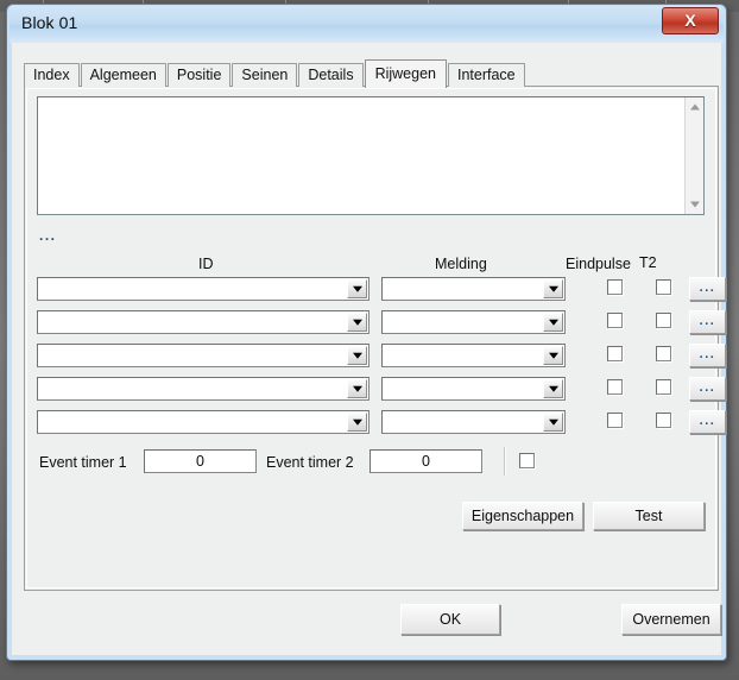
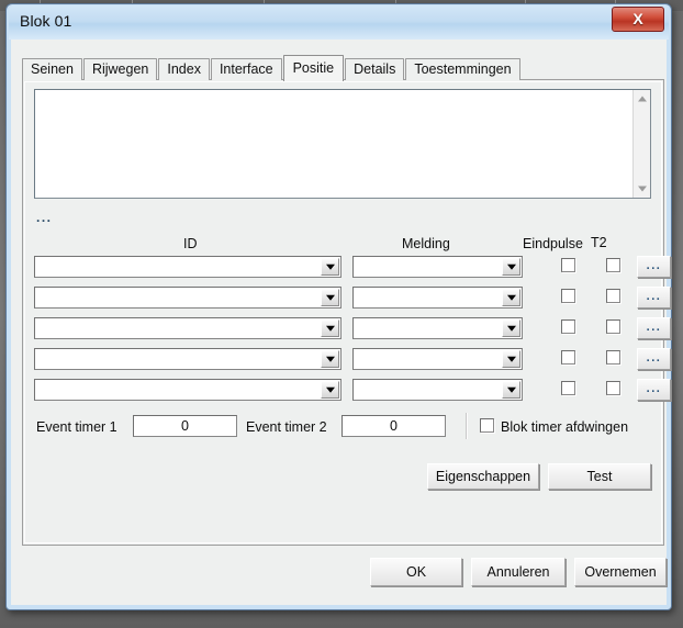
  Blok 01
  X
- Index
+ Seinen
- Algemeen
- Positie
+ Rijwegen
- Seinen
+ Index
- Details
+ Interface
- Rijwegen
+ Positie
- Interface
+ Details
+ Toestemmingen
  ...
  ID
  Melding
  Eindpulse
  T2
  ...
  ...
  ...
  ...
  ...
  Event timer 1
  0
  Event timer 2
  0
+ Blok timer afdwingen
  Eigenschappen
  Test
  OK
+ Annuleren
  Overnemen
